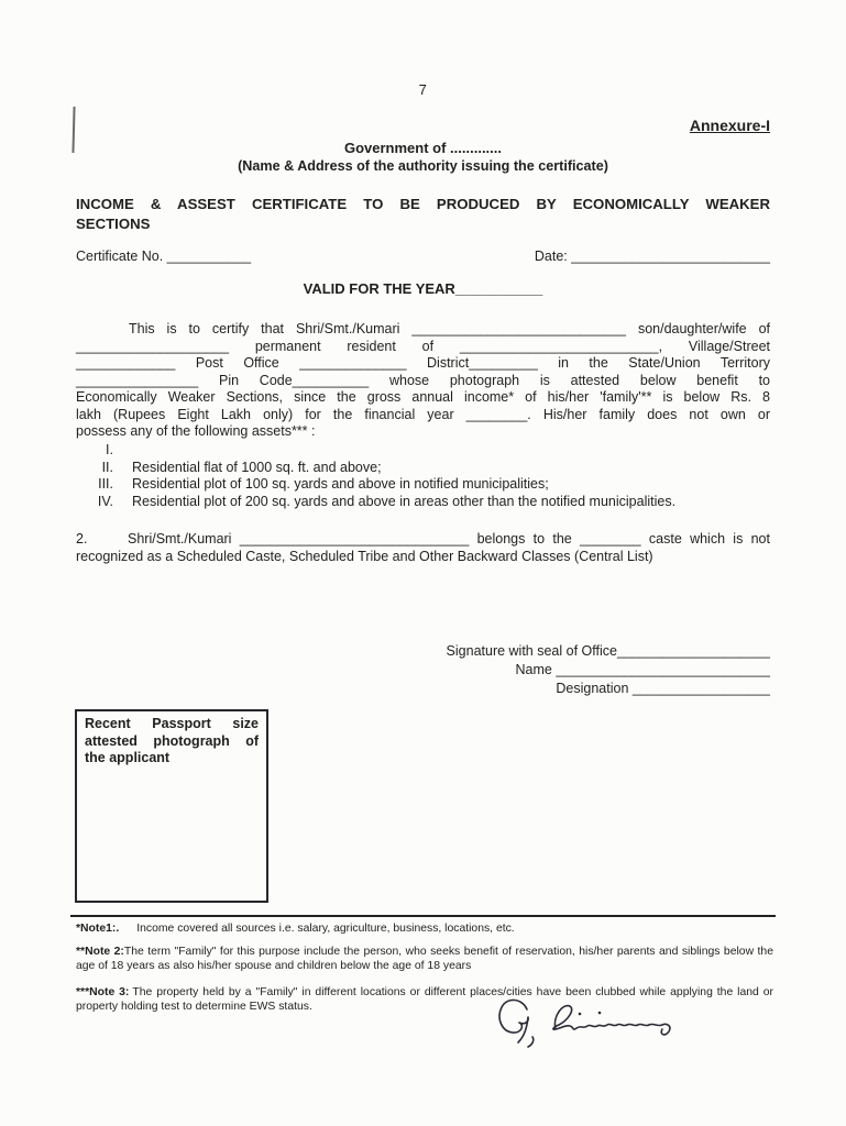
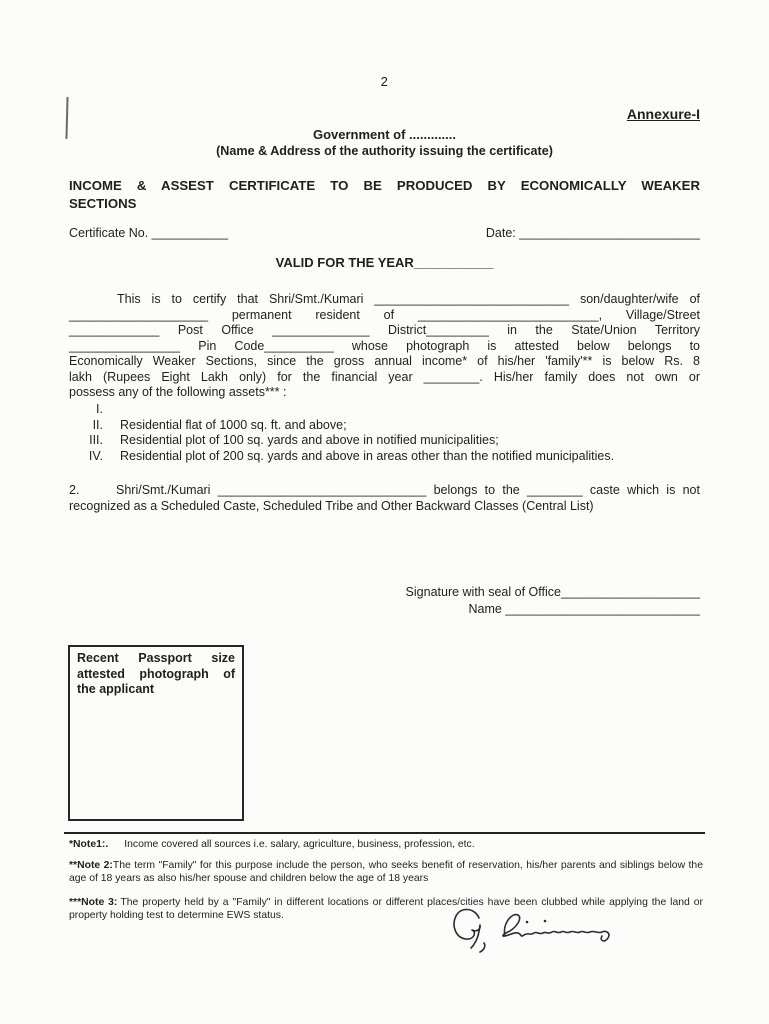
- 7
+ 2
  Annexure-I
  Government of .............
  (Name & Address of the authority issuing the certificate)
  INCOME & ASSEST CERTIFICATE TO BE PRODUCED BY ECONOMICALLY WEAKER
  SECTIONS
  Certificate No. ___________
  Date: __________________________
  VALID FOR THE YEAR___________
  This is to certify that Shri/Smt./Kumari ____________________________ son/daughter/wife of
  ____________________ permanent resident of __________________________, Village/Street
  _____________ Post Office ______________ District_________ in the State/Union Territory
- ________________ Pin Code__________ whose photograph is attested below benefit to
+ ________________ Pin Code__________ whose photograph is attested below belongs to
  Economically Weaker Sections, since the gross annual income* of his/her 'family'** is below Rs. 8
  lakh (Rupees Eight Lakh only) for the financial year ________. His/her family does not own or
  possess any of the following assets*** :
  I.
  II.
  Residential flat of 1000 sq. ft. and above;
  III.
  Residential plot of 100 sq. yards and above in notified municipalities;
  IV.
  Residential plot of 200 sq. yards and above in areas other than the notified municipalities.
  2. Shri/Smt./Kumari ______________________________ belongs to the ________ caste which is not
  recognized as a Scheduled Caste, Scheduled Tribe and Other Backward Classes (Central List)
  Signature with seal of Office____________________
  Name ____________________________
- Designation __________________
  Recent Passport size attested photograph of the applicant
- *Note1:. Income covered all sources i.e. salary, agriculture, business, locations, etc.
+ *Note1:. Income covered all sources i.e. salary, agriculture, business, profession, etc.
  **Note 2:The term "Family" for this purpose include the person, who seeks benefit of reservation, his/her parents and siblings below the age of 18 years as also his/her spouse and children below the age of 18 years
  ***Note 3: The property held by a "Family" in different locations or different places/cities have been clubbed while applying the land or property holding test to determine EWS status.
